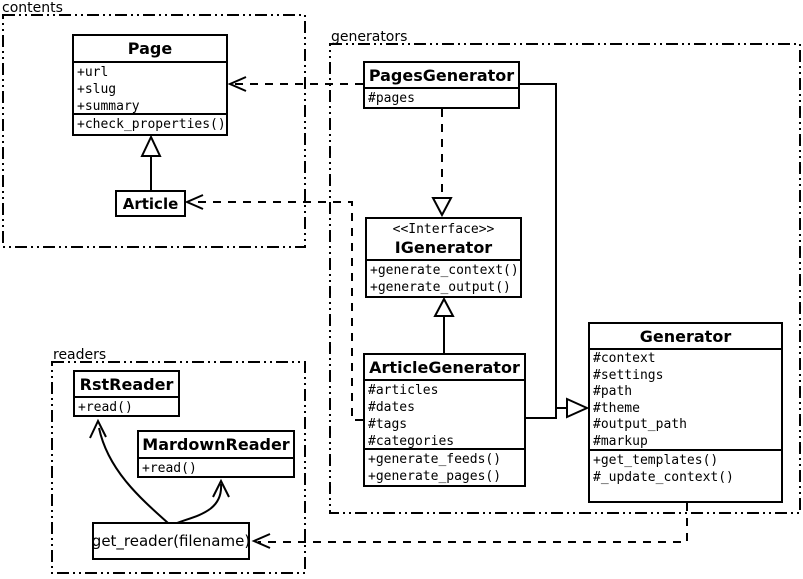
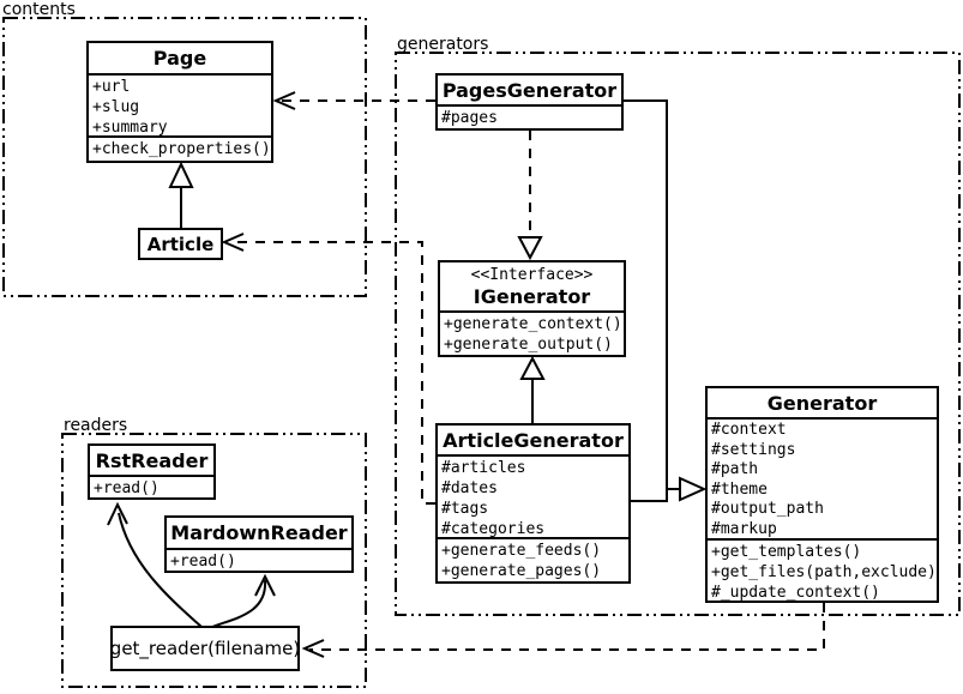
  contents
  generators
  readers
  Page
  +url
  +slug
  +summary
  +check_properties()
  Article
  PagesGenerator
  #pages
  <<Interface>>
  IGenerator
  +generate_context()
  +generate_output()
  ArticleGenerator
  #articles
  #dates
  #tags
  #categories
  +generate_feeds()
  +generate_pages()
  Generator
  #context
  #settings
  #path
  #theme
  #output_path
  #markup
  +get_templates()
+ +get_files(path,exclude)
  #_update_context()
  RstReader
  +read()
  MardownReader
  +read()
  get_reader(filename)
